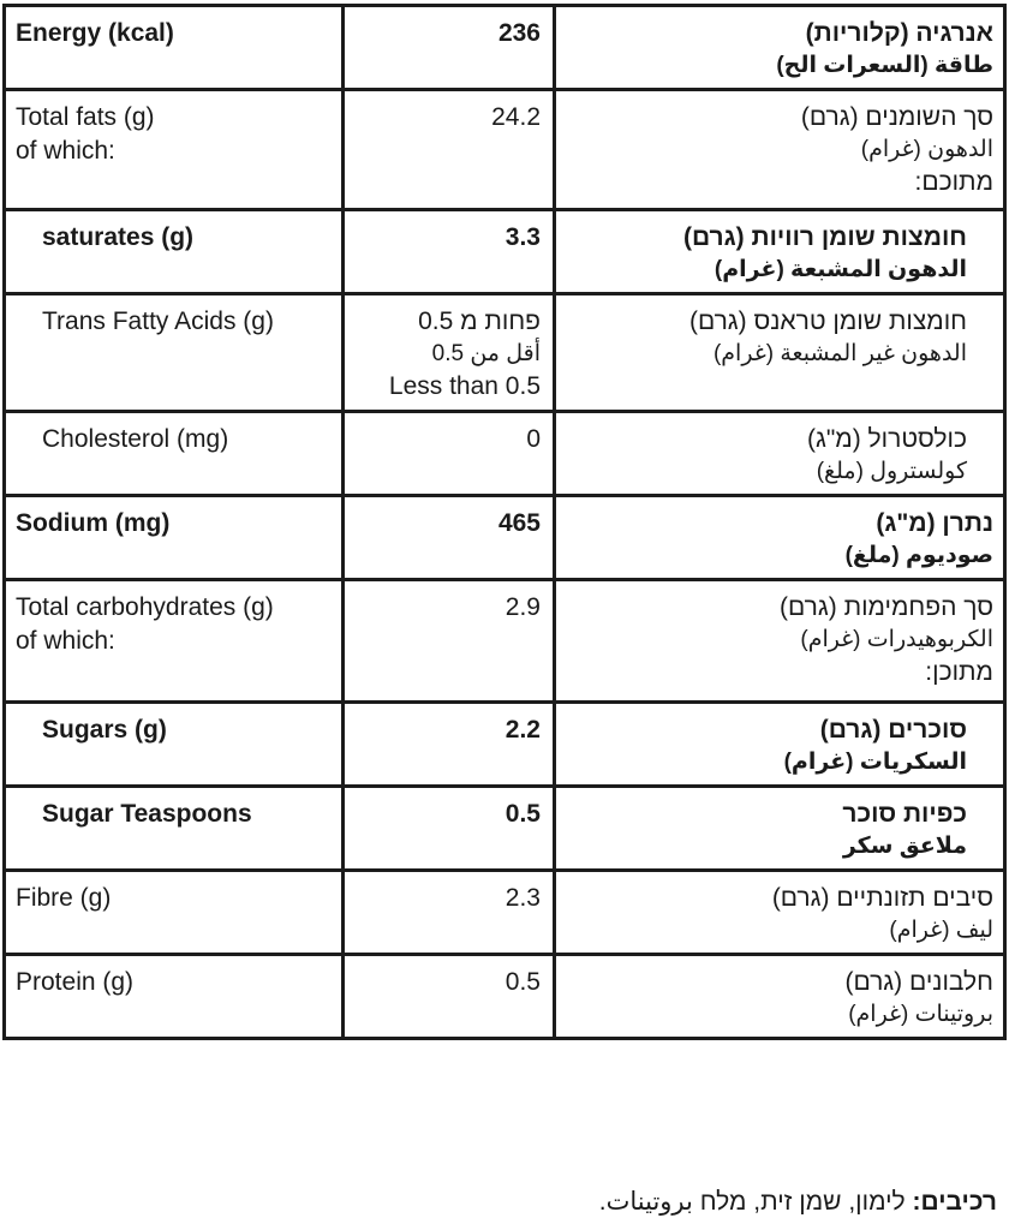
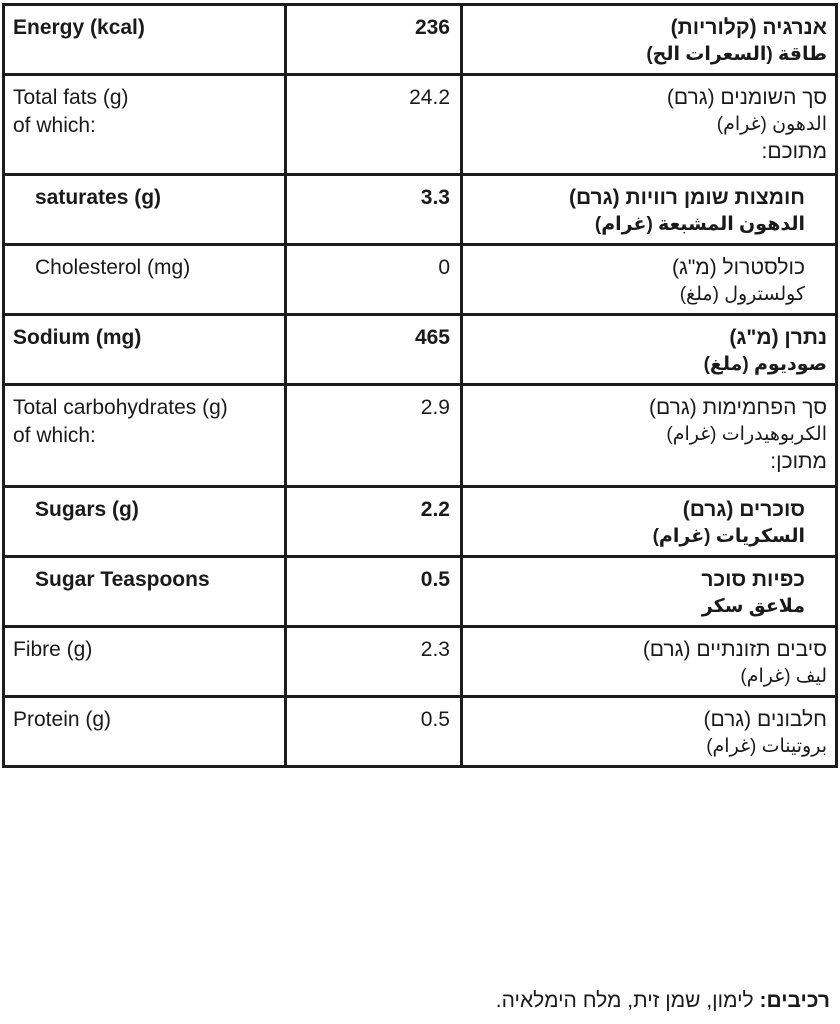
  Energy (kcal)	236	אנרגיה (קלוריות)طاقة (السعرات الح)
  Total fats (g)of which:	24.2	סך השומנים (גרם)الدهون (غرام)מתוכם:
  saturates (g)	3.3	חומצות שומן רוויות (גרם)الدهون المشبعة (غرام)
- Trans Fatty Acids (g)	פחות מ 0.5أقل من 0.5Less than 0.5	חומצות שומן טראנס (גרם)الدهون غير المشبعة (غرام)
  Cholesterol (mg)	0	כולסטרול (מ"ג)كولسترول (ملغ)
  Sodium (mg)	465	נתרן (מ"ג)صوديوم (ملغ)
  Total carbohydrates (g)of which:	2.9	סך הפחמימות (גרם)الكربوهيدرات (غرام)מתוכן:
  Sugars (g)	2.2	סוכרים (גרם)السكريات (غرام)
  Sugar Teaspoons	0.5	כפיות סוכרملاعق سكر
  Fibre (g)	2.3	סיבים תזונתיים (גרם)ليف (غرام)
  Protein (g)	0.5	חלבונים (גרם)بروتينات (غرام)
- רכיבים: לימון, שמן זית, מלח بروتينات.
+ רכיבים: לימון, שמן זית, מלח הימלאיה.
